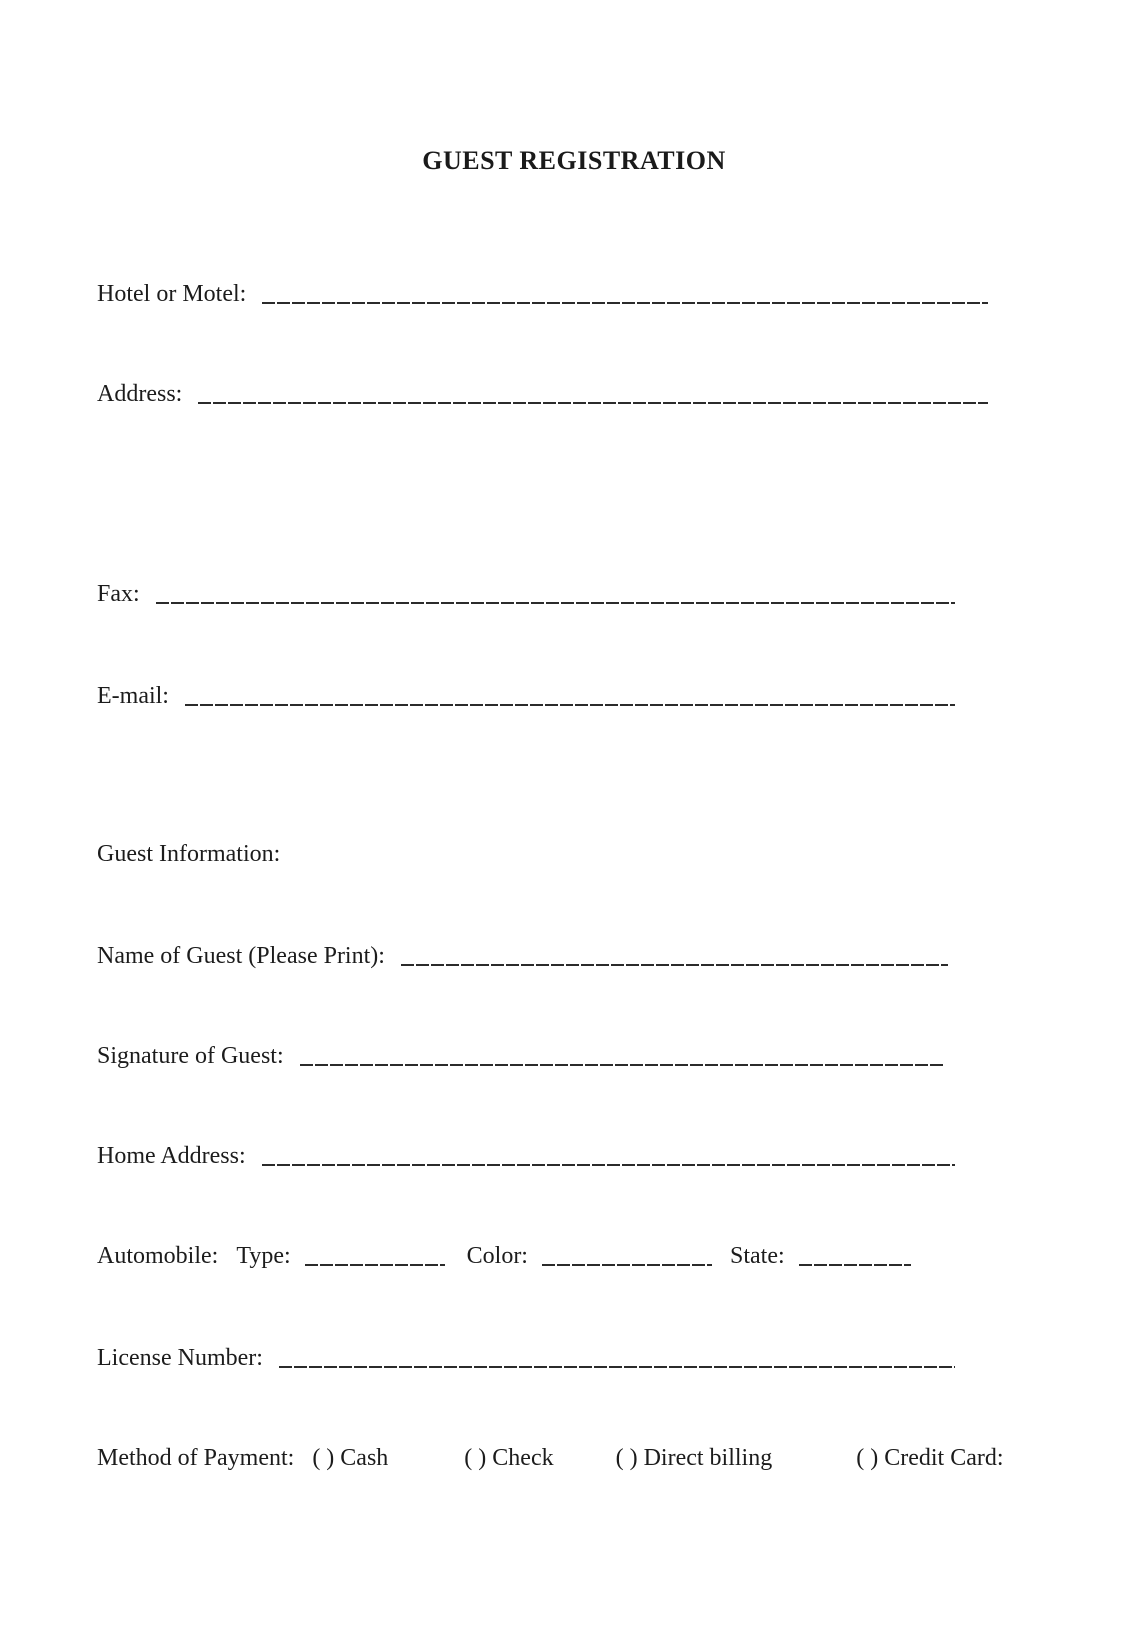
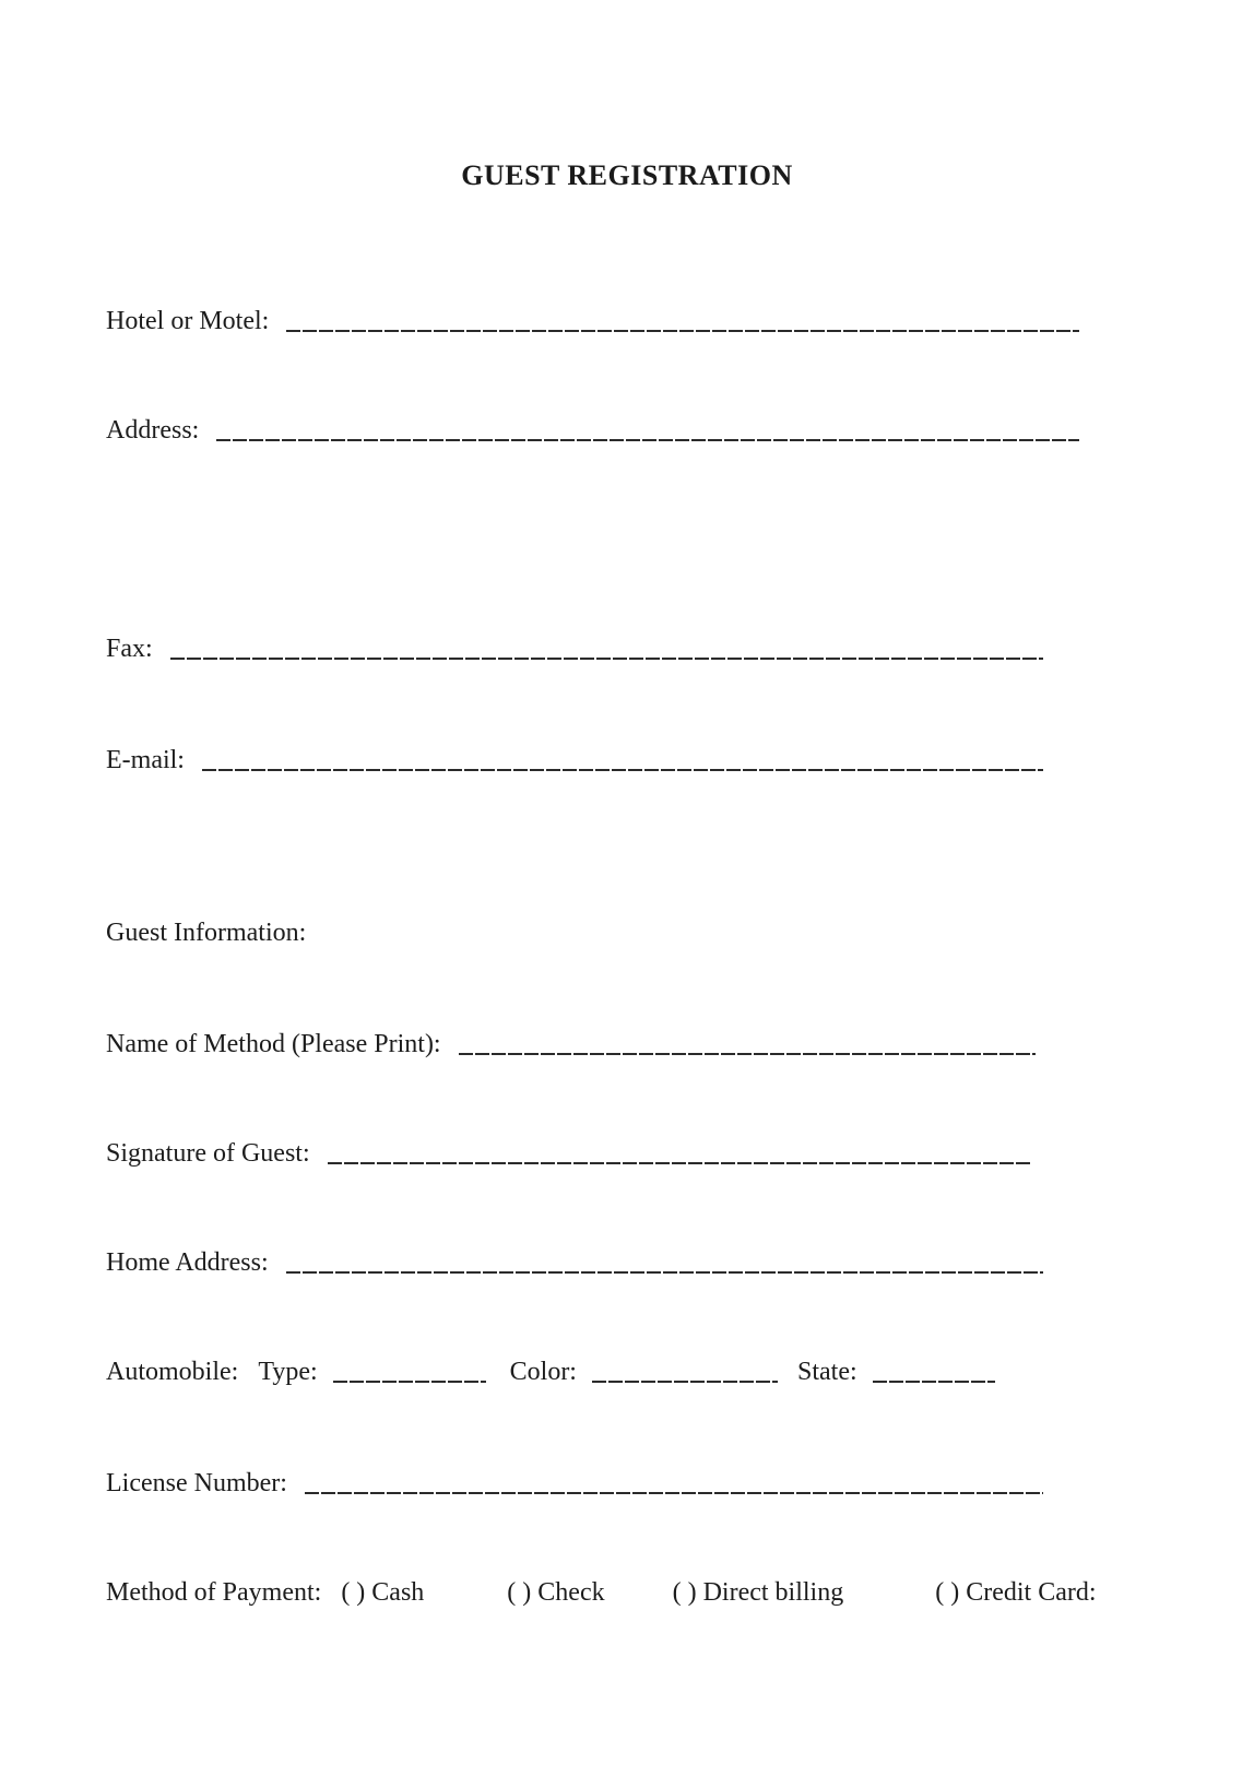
  GUEST REGISTRATION
  Hotel or Motel:
  Address:
  Fax:
  E-mail:
  Guest Information:
- Name of Guest (Please Print):
+ Name of Method (Please Print):
  Signature of Guest:
  Home Address:
  Automobile:
  Type:
  Color:
  State:
  License Number:
  Method of Payment:
  ( ) Cash
  ( ) Check
  ( ) Direct billing
  ( ) Credit Card:
